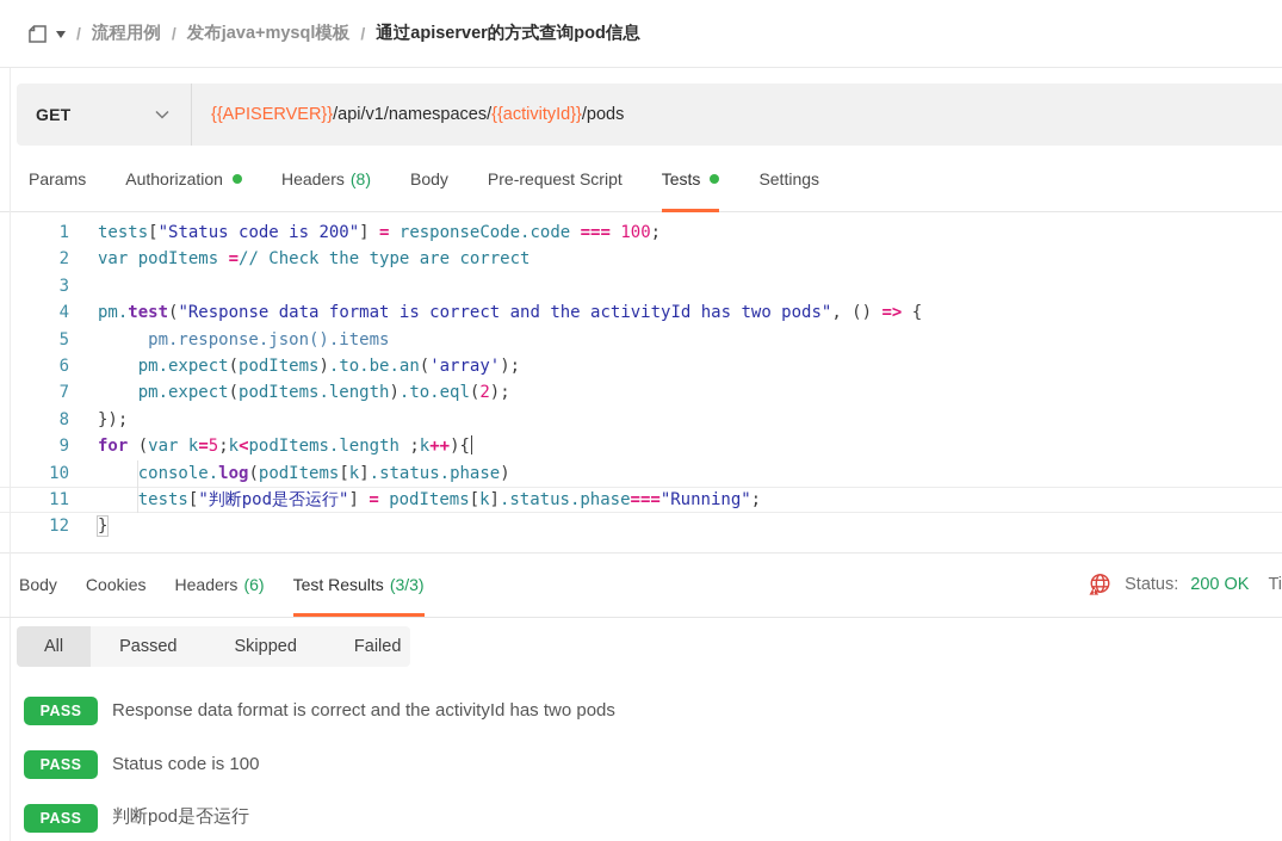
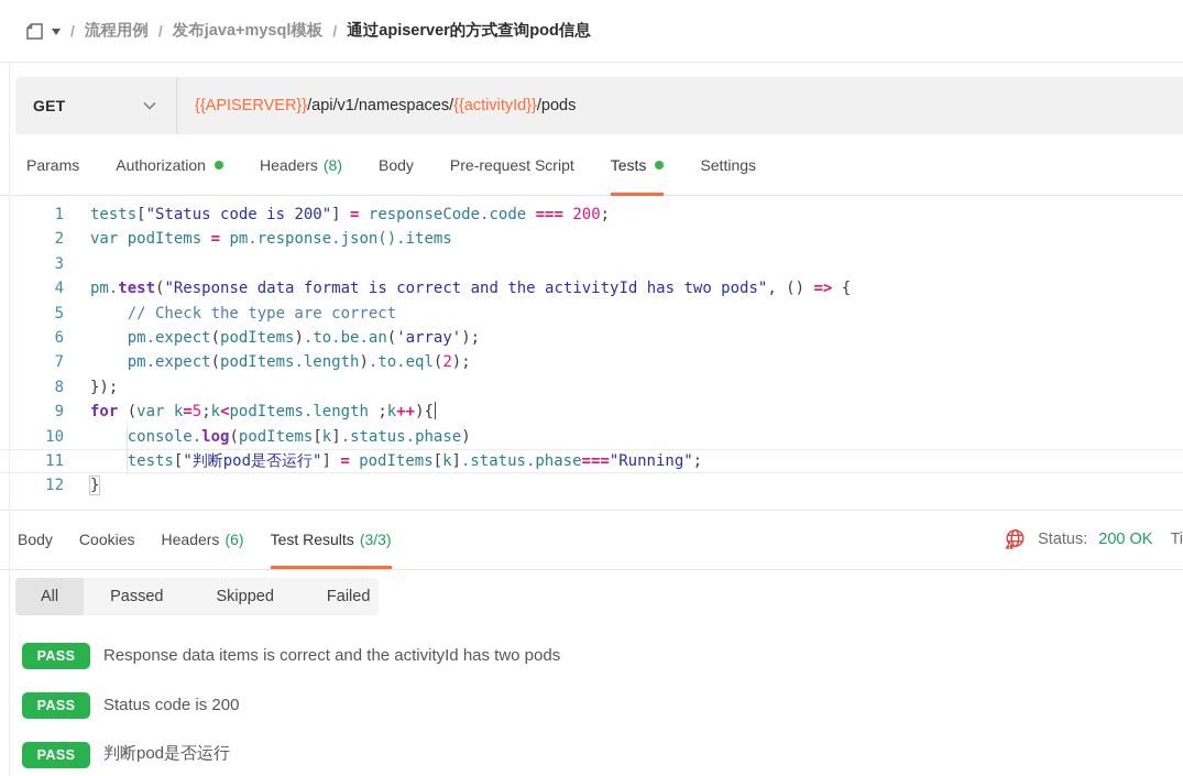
  /
  流程用例
  /
  发布java+mysql模板
  /
  通过apiserver的方式查询pod信息
  GET
  {{APISERVER}}/api/v1/namespaces/{{activityId}}/pods
  Params
  Authorization
  Headers
  (8)
  Body
  Pre-request Script
  Tests
  Settings
  1
- tests["Status code is 200"] = responseCode.code === 100;
+ tests["Status code is 200"] = responseCode.code === 200;
  2
- var podItems =// Check the type are correct
+ var podItems = pm.response.json().items
  3
  4
  pm.test("Response data format is correct and the activityId has two pods", () => {
  5
- pm.response.json().items
+ // Check the type are correct
  6
  pm.expect(podItems).to.be.an('array');
  7
  pm.expect(podItems.length).to.eql(2);
  8
  });
  9
  for (var k=5;k<podItems.length ;k++){
  10
  console.log(podItems[k].status.phase)
  11
  tests["判断pod是否运行"] = podItems[k].status.phase==="Running";
  12
  }
  Body
  Cookies
  Headers
  (6)
  Test Results
  (3/3)
  Status:
  200 OK
  Ti
  All
  Passed
  Skipped
  Failed
  PASS
- Response data format is correct and the activityId has two pods
+ Response data items is correct and the activityId has two pods
  PASS
- Status code is 100
+ Status code is 200
  PASS
  判断pod是否运行
